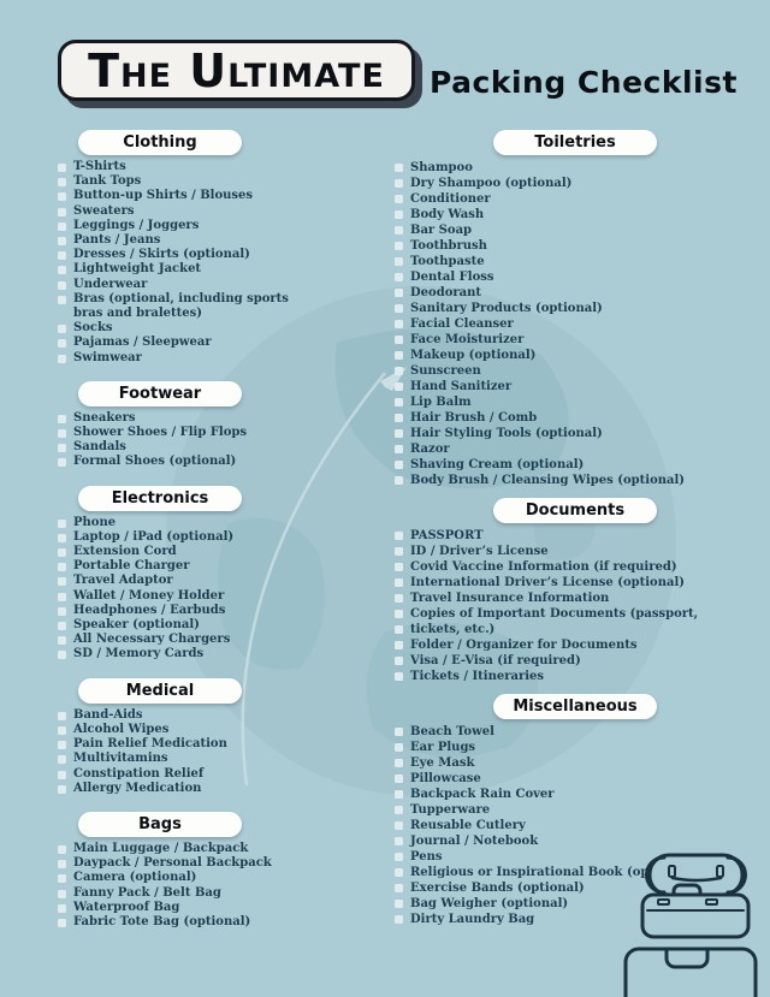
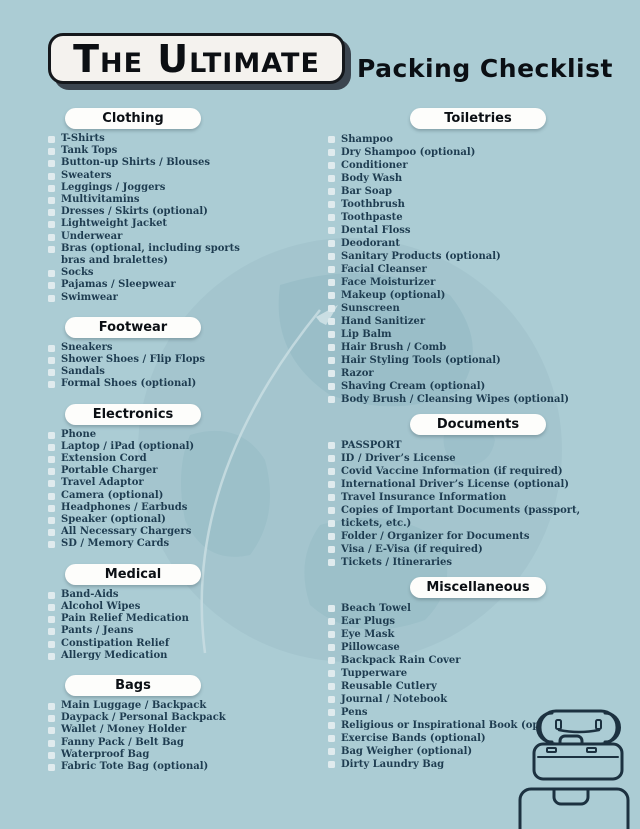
  The Ultimate
  Packing Checklist
  Clothing
  T-Shirts
  Tank Tops
  Button-up Shirts / Blouses
  Sweaters
  Leggings / Joggers
- Pants / Jeans
+ Multivitamins
  Dresses / Skirts (optional)
  Lightweight Jacket
  Underwear
  Bras (optional, including sports
  bras and bralettes)
  Socks
  Pajamas / Sleepwear
  Swimwear
  Footwear
  Sneakers
  Shower Shoes / Flip Flops
  Sandals
  Formal Shoes (optional)
  Electronics
  Phone
  Laptop / iPad (optional)
  Extension Cord
  Portable Charger
  Travel Adaptor
- Wallet / Money Holder
+ Camera (optional)
  Headphones / Earbuds
  Speaker (optional)
  All Necessary Chargers
  SD / Memory Cards
  Medical
  Band-Aids
  Alcohol Wipes
  Pain Relief Medication
- Multivitamins
+ Pants / Jeans
  Constipation Relief
  Allergy Medication
  Bags
  Main Luggage / Backpack
  Daypack / Personal Backpack
- Camera (optional)
+ Wallet / Money Holder
  Fanny Pack / Belt Bag
  Waterproof Bag
  Fabric Tote Bag (optional)
  Toiletries
  Shampoo
  Dry Shampoo (optional)
  Conditioner
  Body Wash
  Bar Soap
  Toothbrush
  Toothpaste
  Dental Floss
  Deodorant
  Sanitary Products (optional)
  Facial Cleanser
  Face Moisturizer
  Makeup (optional)
  Sunscreen
  Hand Sanitizer
  Lip Balm
  Hair Brush / Comb
  Hair Styling Tools (optional)
  Razor
  Shaving Cream (optional)
  Body Brush / Cleansing Wipes (optional)
  Documents
  PASSPORT
  ID / Driver’s License
  Covid Vaccine Information (if required)
  International Driver’s License (optional)
  Travel Insurance Information
  Copies of Important Documents (passport,
  tickets, etc.)
  Folder / Organizer for Documents
  Visa / E-Visa (if required)
  Tickets / Itineraries
  Miscellaneous
  Beach Towel
  Ear Plugs
  Eye Mask
  Pillowcase
  Backpack Rain Cover
  Tupperware
  Reusable Cutlery
  Journal / Notebook
  Pens
  Religious or Inspirational Book (op
  Exercise Bands (optional)
  Bag Weigher (optional)
  Dirty Laundry Bag
